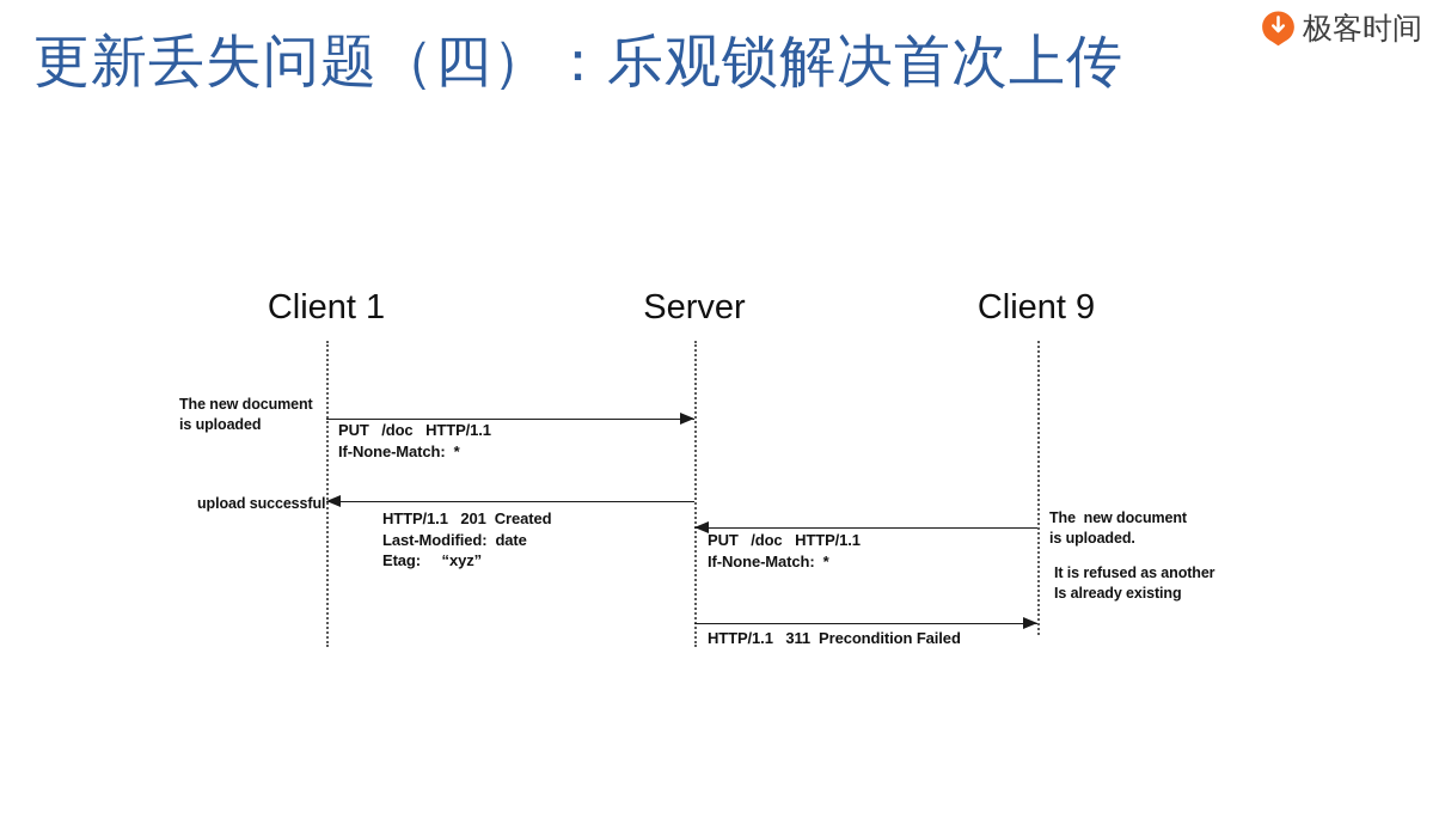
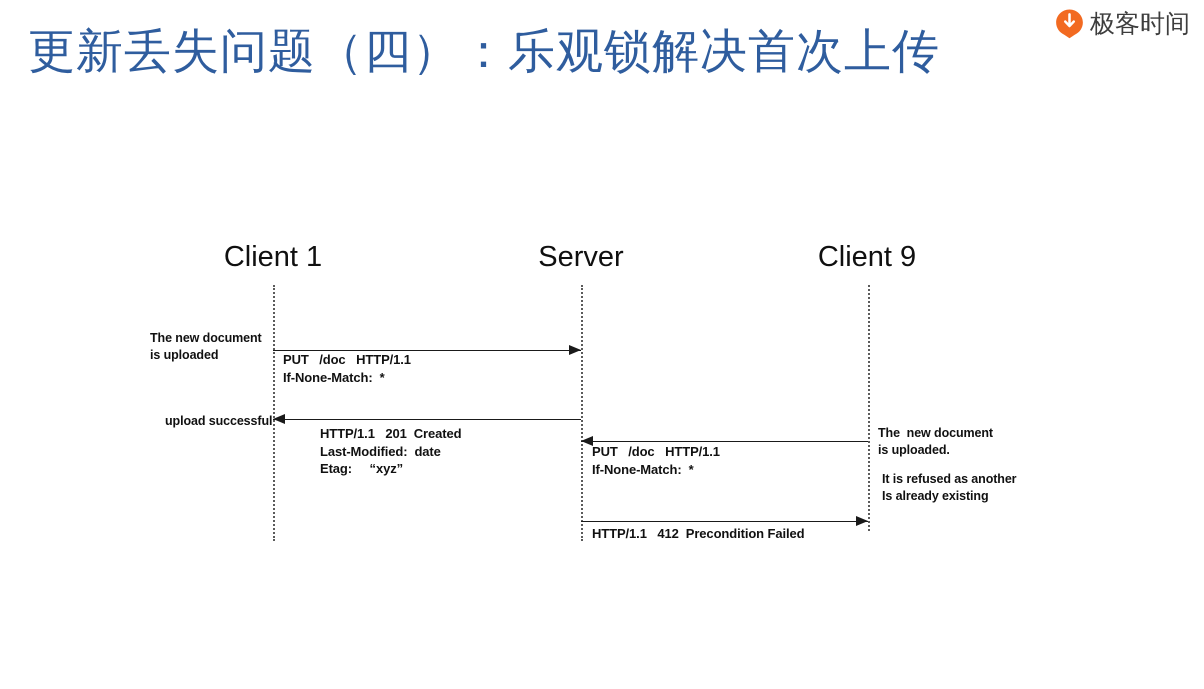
  更新丢失问题（四）：乐观锁解决首次上传
  极客时间
  Client 1
  Server
  Client 9
  PUT /doc HTTP/1.1
  If-None-Match: *
  HTTP/1.1 201 Created
  Last-Modified: date
  Etag: “xyz”
  PUT /doc HTTP/1.1
  If-None-Match: *
- HTTP/1.1 311 Precondition Failed
+ HTTP/1.1 412 Precondition Failed
  The new document
  is uploaded
  upload successful
  The new document
  is uploaded.
  It is refused as another
  Is already existing
